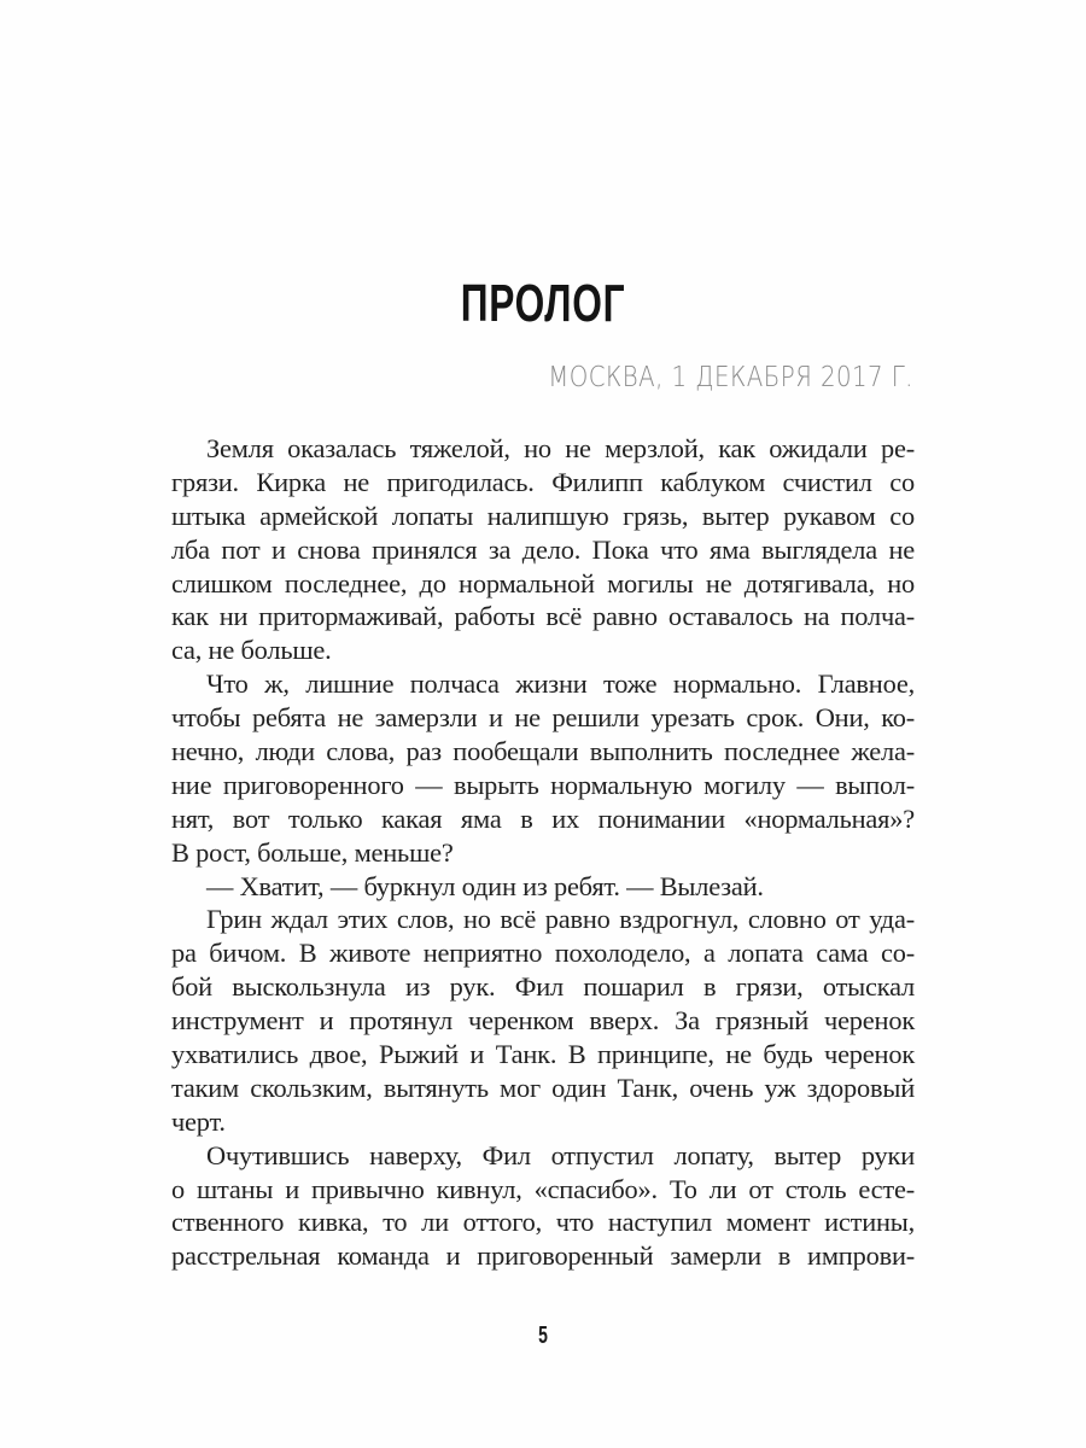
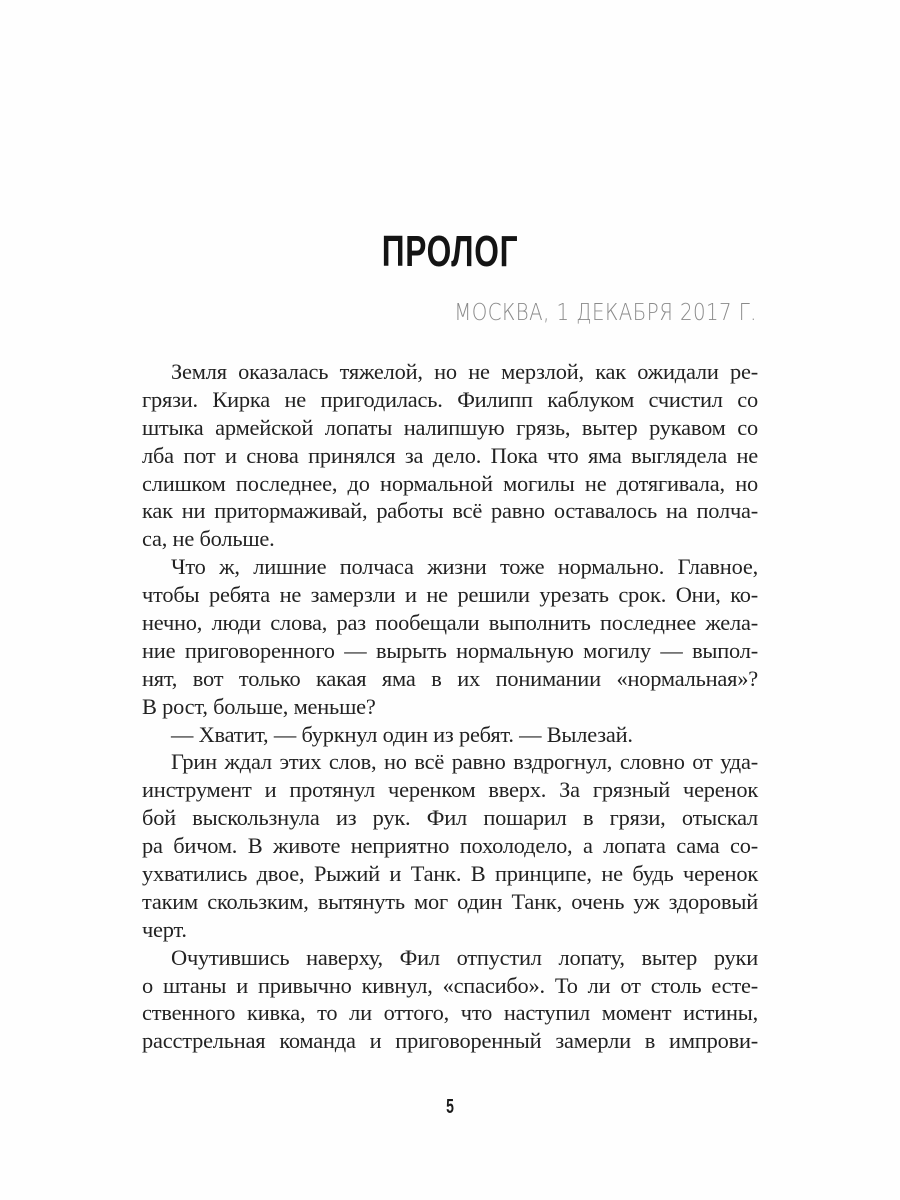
  ПРОЛОГ
  МОСКВА, 1 ДЕКАБРЯ 2017 Г.
  Земля оказалась тяжелой, но не мерзлой, как ожидали ре-
  грязи. Кирка не пригодилась. Филипп каблуком счистил со
  штыка армейской лопаты налипшую грязь, вытер рукавом со
  лба пот и снова принялся за дело. Пока что яма выглядела не
  слишком последнее, до нормальной могилы не дотягивала, но
  как ни притормаживай, работы всё равно оставалось на полча-
  са, не больше.
  Что ж, лишние полчаса жизни тоже нормально. Главное,
  чтобы ребята не замерзли и не решили урезать срок. Они, ко-
  нечно, люди слова, раз пообещали выполнить последнее жела-
  ние приговоренного — вырыть нормальную могилу — выпол-
  нят, вот только какая яма в их понимании «нормальная»?
  В рост, больше, меньше?
  — Хватит, — буркнул один из ребят. — Вылезай.
  Грин ждал этих слов, но всё равно вздрогнул, словно от уда-
- ра бичом. В животе неприятно похолодело, а лопата сама со-
+ инструмент и протянул черенком вверх. За грязный черенок
  бой выскользнула из рук. Фил пошарил в грязи, отыскал
- инструмент и протянул черенком вверх. За грязный черенок
+ ра бичом. В животе неприятно похолодело, а лопата сама со-
  ухватились двое, Рыжий и Танк. В принципе, не будь черенок
  таким скользким, вытянуть мог один Танк, очень уж здоровый
  черт.
  Очутившись наверху, Фил отпустил лопату, вытер руки
  о штаны и привычно кивнул, «спасибо». То ли от столь есте-
  ственного кивка, то ли оттого, что наступил момент истины,
  расстрельная команда и приговоренный замерли в импрови-
  5
